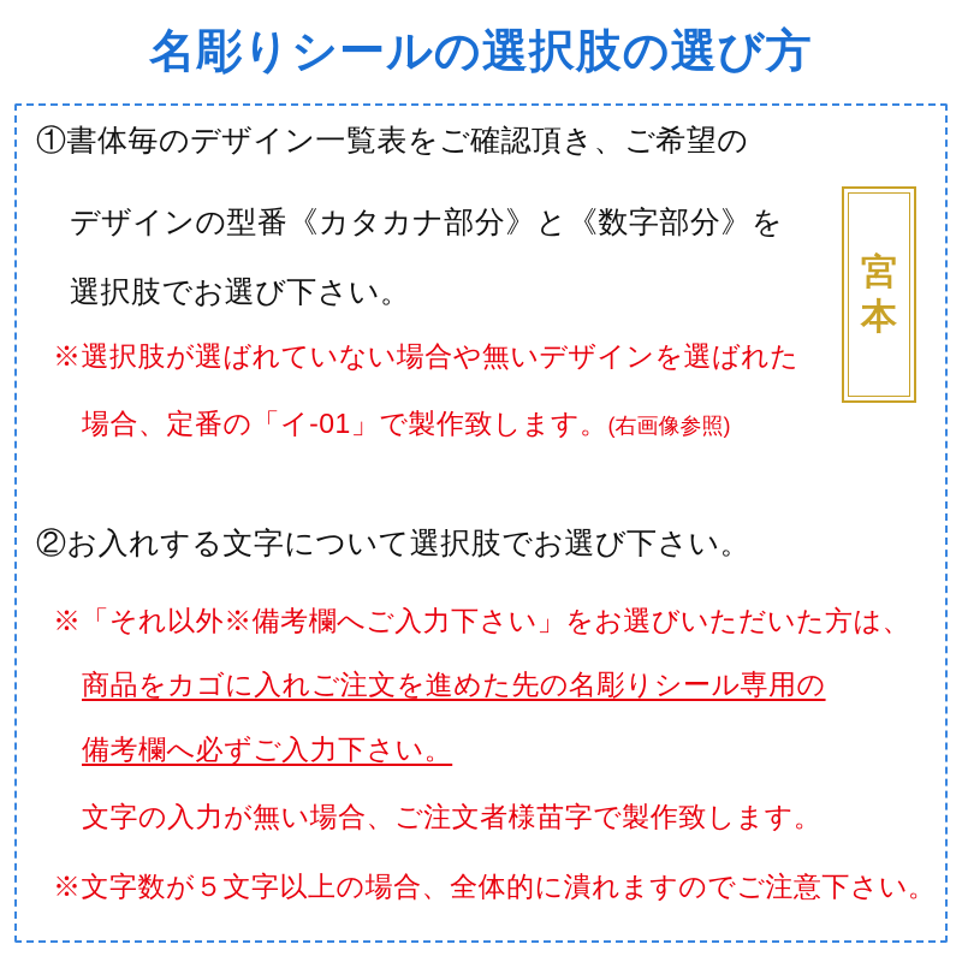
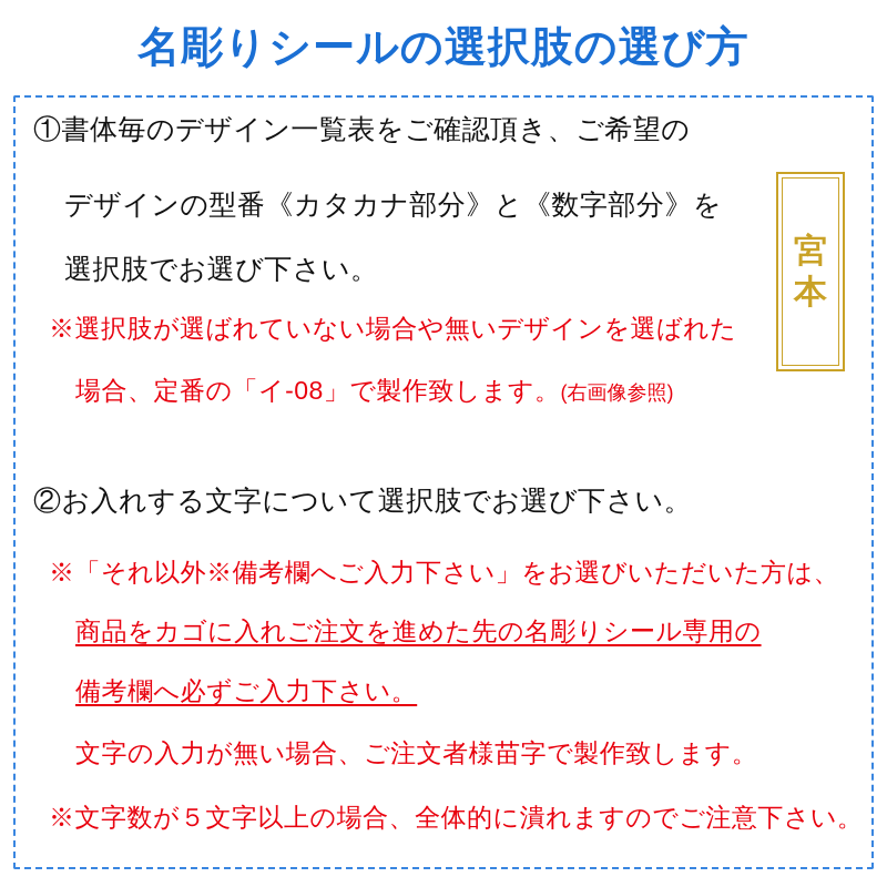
  名彫りシールの選択肢の選び方
  宮
  本
  ①書体毎のデザイン一覧表をご確認頂き、ご希望の
  デザインの型番《カタカナ部分》と《数字部分》を
  選択肢でお選び下さい。
  ※選択肢が選ばれていない場合や無いデザインを選ばれた
- 場合、定番の「イ-01」で製作致します。(右画像参照)
+ 場合、定番の「イ-08」で製作致します。(右画像参照)
  ②お入れする文字について選択肢でお選び下さい。
  ※「それ以外※備考欄へご入力下さい」をお選びいただいた方は、
  商品をカゴに入れご注文を進めた先の名彫りシール専用の
  備考欄へ必ずご入力下さい。
  文字の入力が無い場合、ご注文者様苗字で製作致します。
  ※文字数が５文字以上の場合、全体的に潰れますのでご注意下さい。
